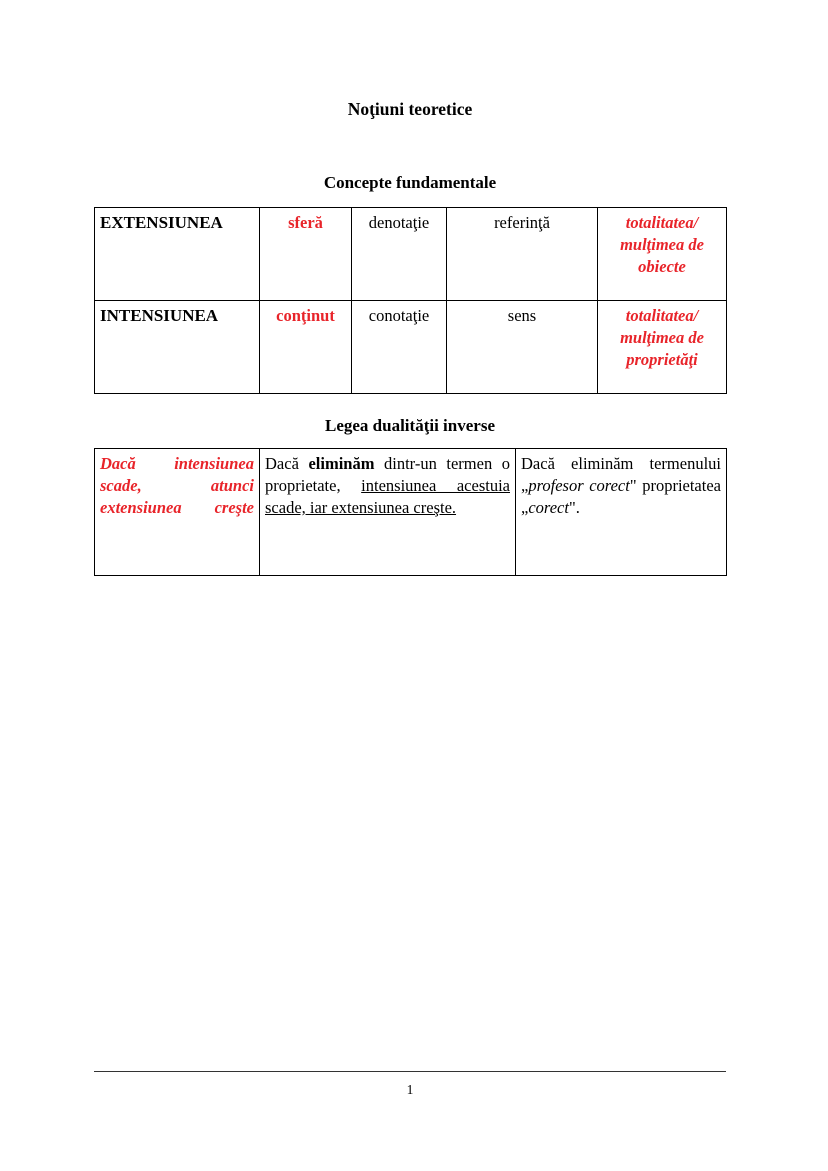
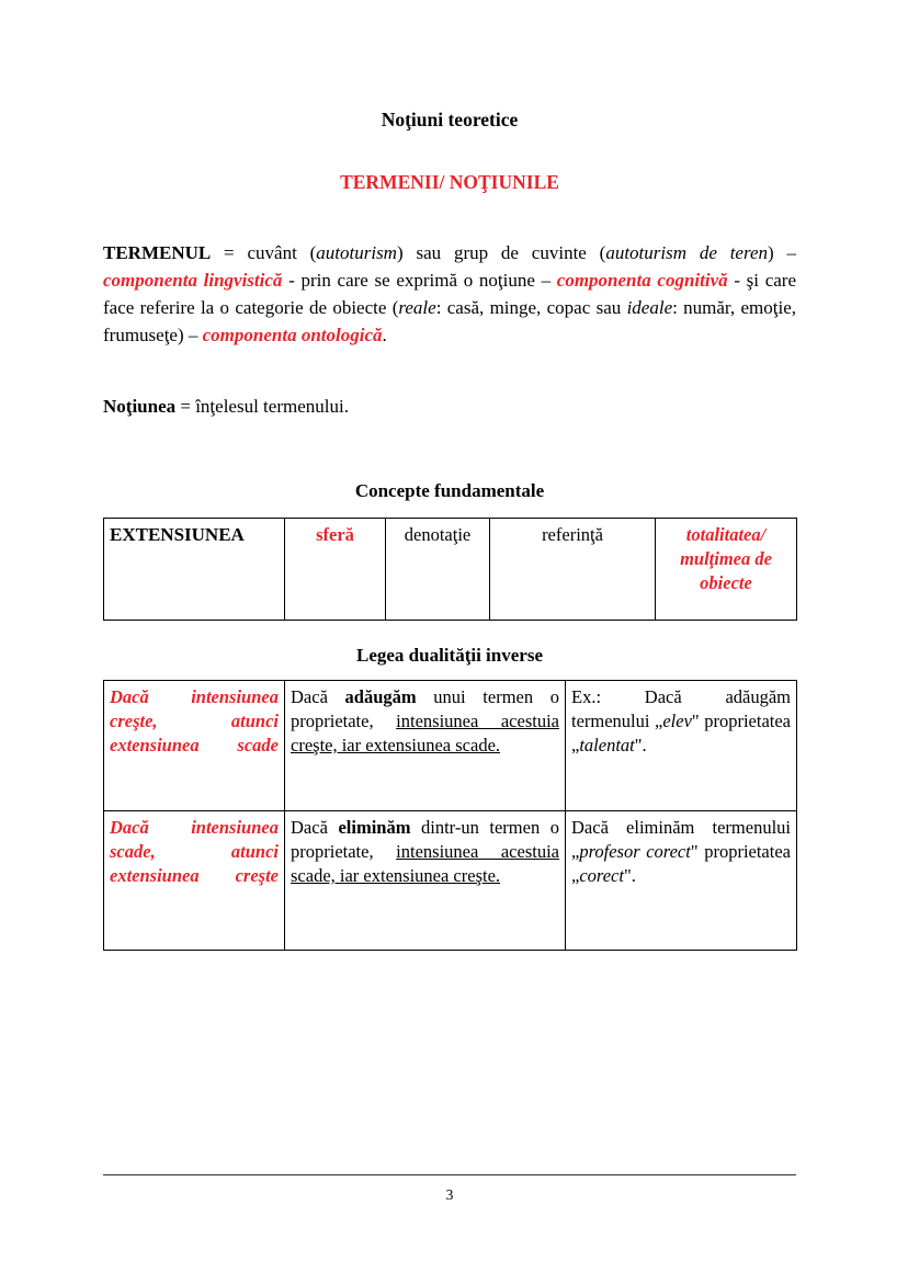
  Noţiuni teoretice
+ TERMENII/ NOŢIUNILE
+ TERMENUL = cuvânt (autoturism) sau grup de cuvinte (autoturism de teren) – componenta lingvistică - prin care se exprimă o noţiune – componenta cognitivă - şi care face referire la o categorie de obiecte (reale: casă, minge, copac sau ideale: număr, emoţie, frumuseţe) – componenta ontologică.
+ Noţiunea = înţelesul termenului.
  Concepte fundamentale
  EXTENSIUNEA	sferă	denotaţie	referinţă	totalitatea/ mulţimea de obiecte
- INTENSIUNEA	conţinut	conotaţie	sens	totalitatea/ mulţimea de proprietăţi
  Legea dualităţii inverse
+ Dacă intensiunea creşte, atunci extensiunea scade	Dacă adăugăm unui termen o proprietate, intensiunea acestuia creşte, iar extensiunea scade.	Ex.: Dacă adăugăm termenului „elev" proprietatea „talentat".
  Dacă intensiunea scade, atunci extensiunea creşte	Dacă eliminăm dintr-un termen o proprietate, intensiunea acestuia scade, iar extensiunea creşte.	Dacă eliminăm termenului „profesor corect" proprietatea „corect".
- 1
+ 3
